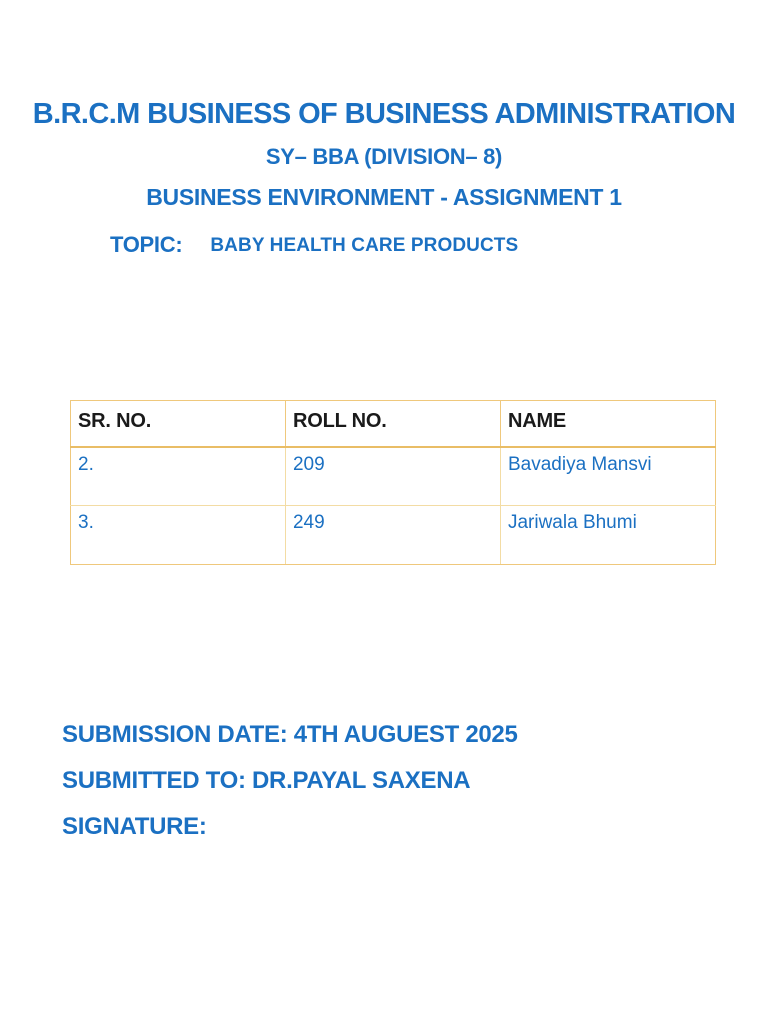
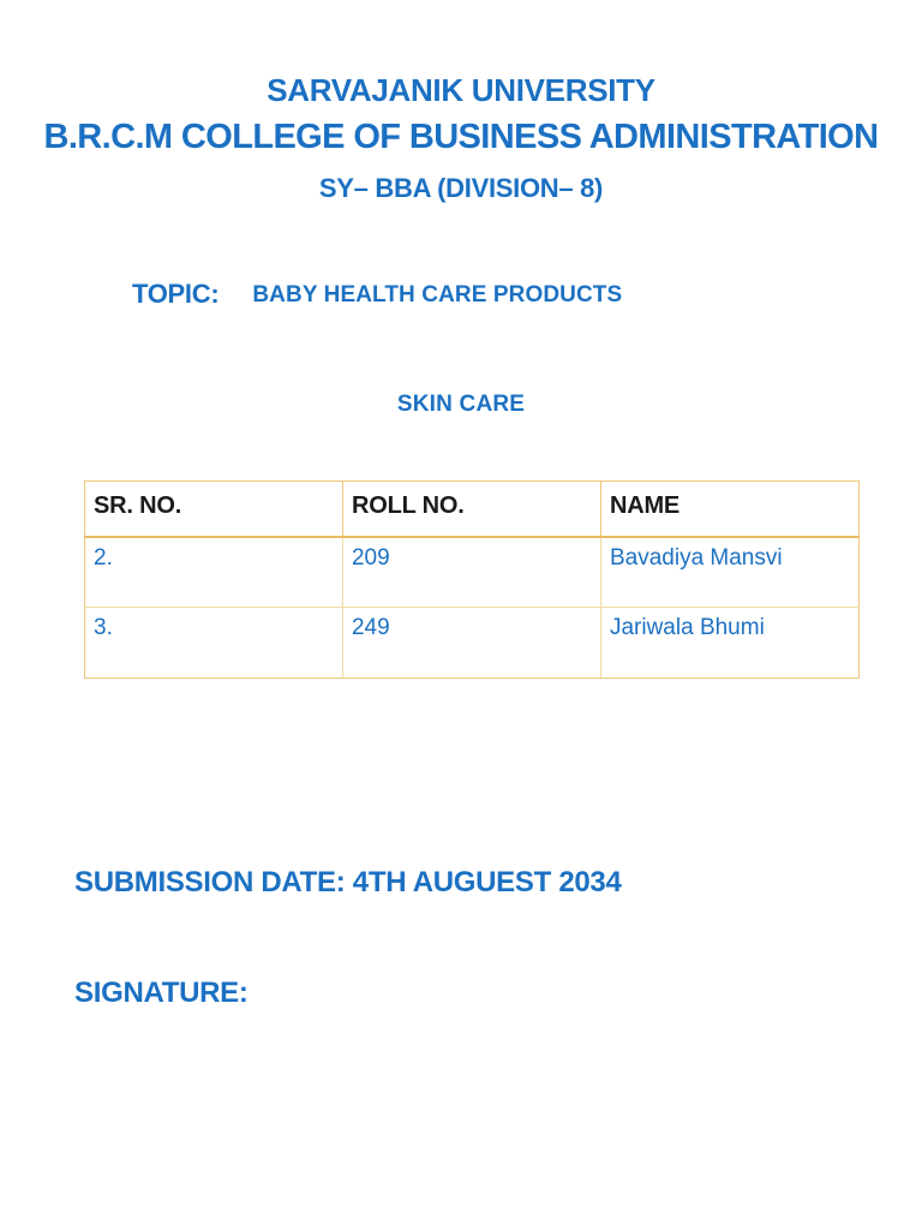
+ SARVAJANIK UNIVERSITY
- B.R.C.M BUSINESS OF BUSINESS ADMINISTRATION
+ B.R.C.M COLLEGE OF BUSINESS ADMINISTRATION
  SY– BBA (DIVISION– 8)
- BUSINESS ENVIRONMENT - ASSIGNMENT 1
  TOPIC:
  BABY HEALTH CARE PRODUCTS
+ SKIN CARE
  SR. NO.	ROLL NO.	NAME
  2.	209	Bavadiya Mansvi
  3.	249	Jariwala Bhumi
- SUBMISSION DATE: 4TH AUGUEST 2025
+ SUBMISSION DATE: 4TH AUGUEST 2034
- SUBMITTED TO: DR.PAYAL SAXENA
  SIGNATURE:
